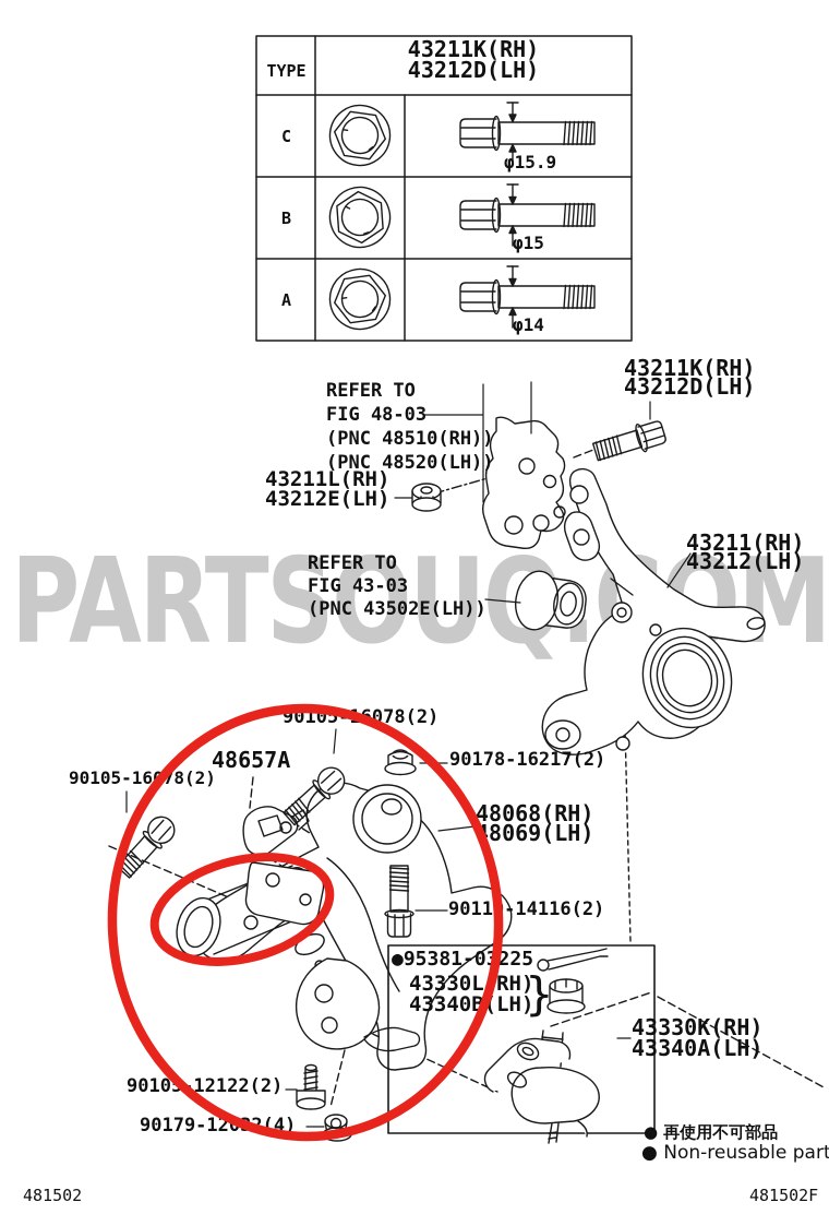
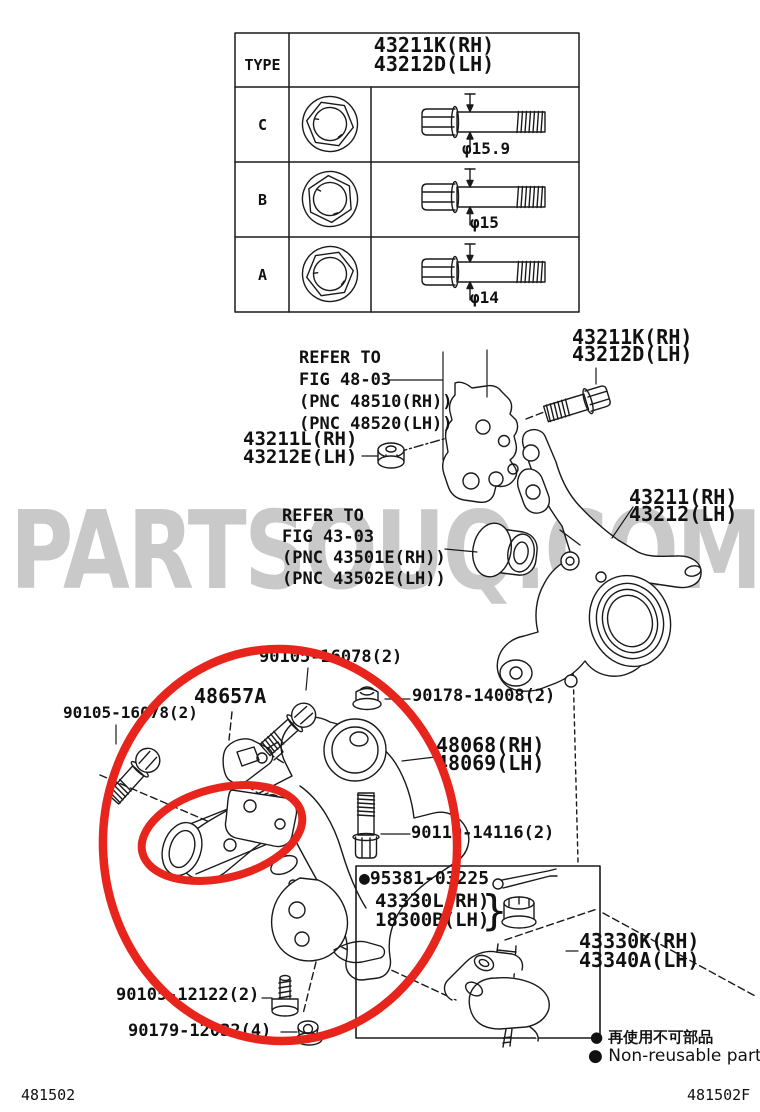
  PARTSOUOM
  TYPE
  43211K(RH)
  43212D(LH)
  C
  B
  A
  φ15.9
  φ15
  φ14
  REFER TO
  FIG 48-03
  (PNC 48510(RH))
  (PNC 48520(LH))
  43211L(RH)
  43212E(LH)
  43211K(RH)
  43212D(LH)
  REFER TO
  FIG 43-03
+ (PNC 43501E(RH))
  (PNC 43502E(LH))
  43211(RH)
  43212(LH)
  90105078(2)
  48657A
  90105-1678(2)
- 90178-16217(2)
+ 90178-14008(2)
  48068(RH)
  8069(LH)
  9011-14116(2)
  ●95381-0225
  43330LRH)
- 43340B(LH)
+ 18300B(LH)
  }
  43330K(RH)
  43340A(LH)
  901012122(2)
  90179-12(4)
  ● 再使用不可部品
  ● Non-reusable part
  481502
  481502F
